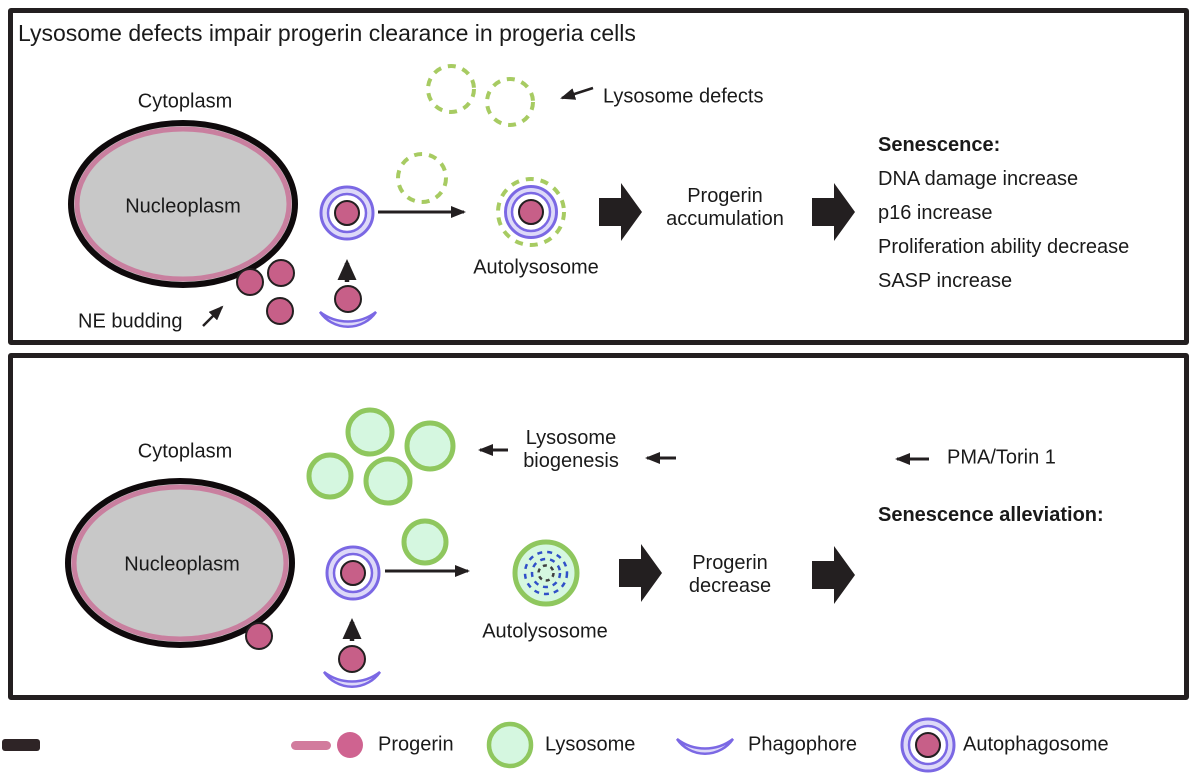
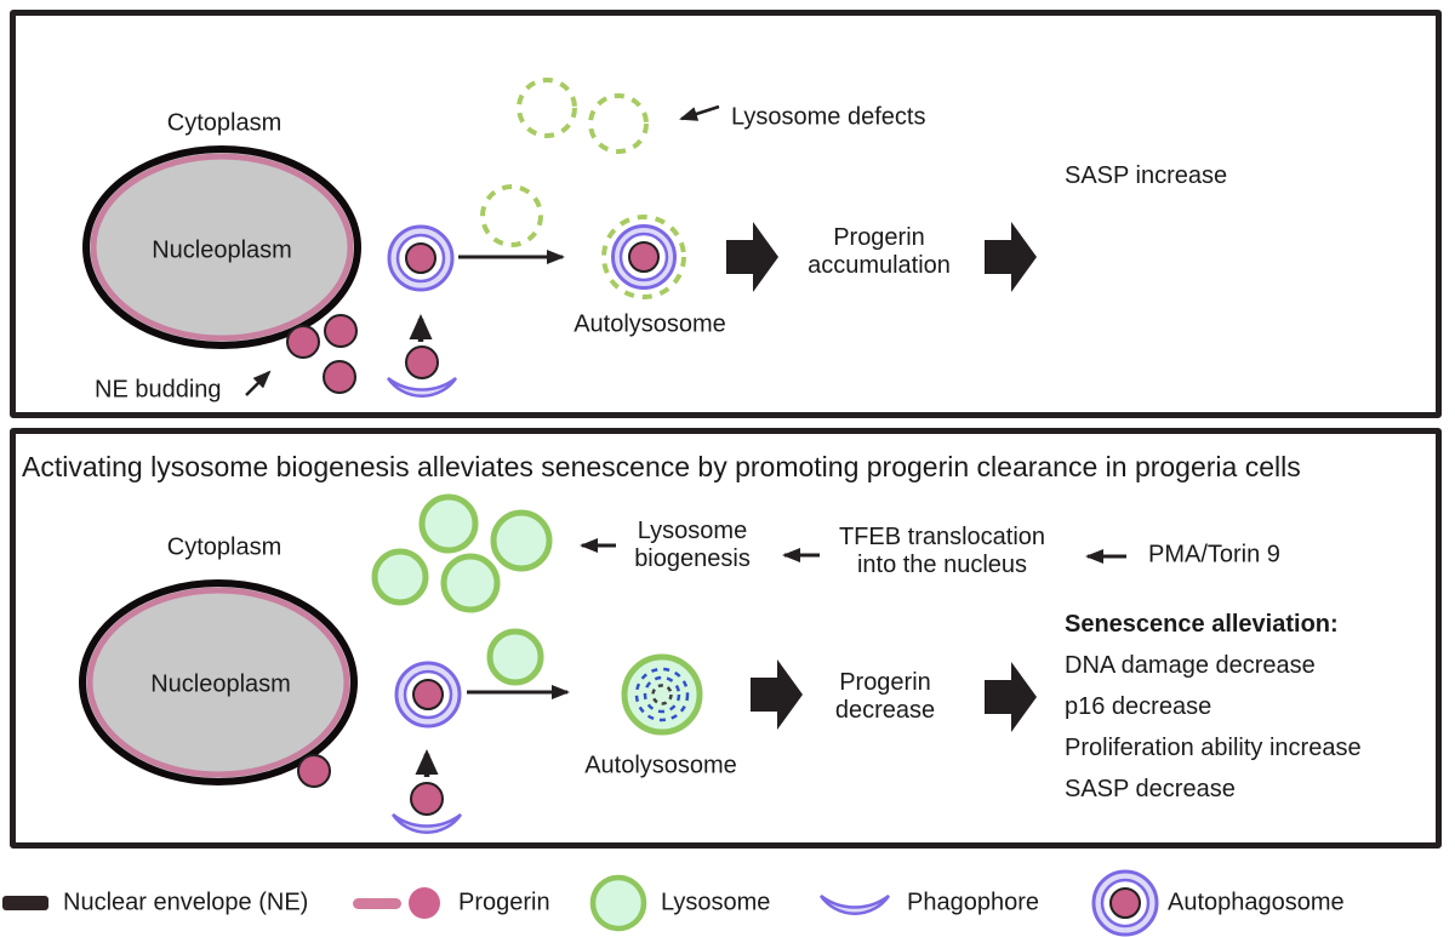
- Lysosome defects impair progerin clearance in progeria cells
  Cytoplasm
  Nucleoplasm
  NE budding
  Lysosome defects
  Autolysosome
  Progerin
  accumulation
- Senescence:
- DNA damage increase
- p16 increase
- Proliferation ability decrease
  SASP increase
+ Activating lysosome biogenesis alleviates senescence by promoting progerin clearance in progeria cells
  Cytoplasm
  Nucleoplasm
  Lysosome
  biogenesis
+ TFEB translocation
+ into the nucleus
- PMA/Torin 1
+ PMA/Torin 9
  Autolysosome
  Progerin
  decrease
  Senescence alleviation:
+ DNA damage decrease
+ p16 decrease
+ Proliferation ability increase
+ SASP decrease
+ Nuclear envelope (NE)
  Progerin
  Lysosome
  Phagophore
  Autophagosome
